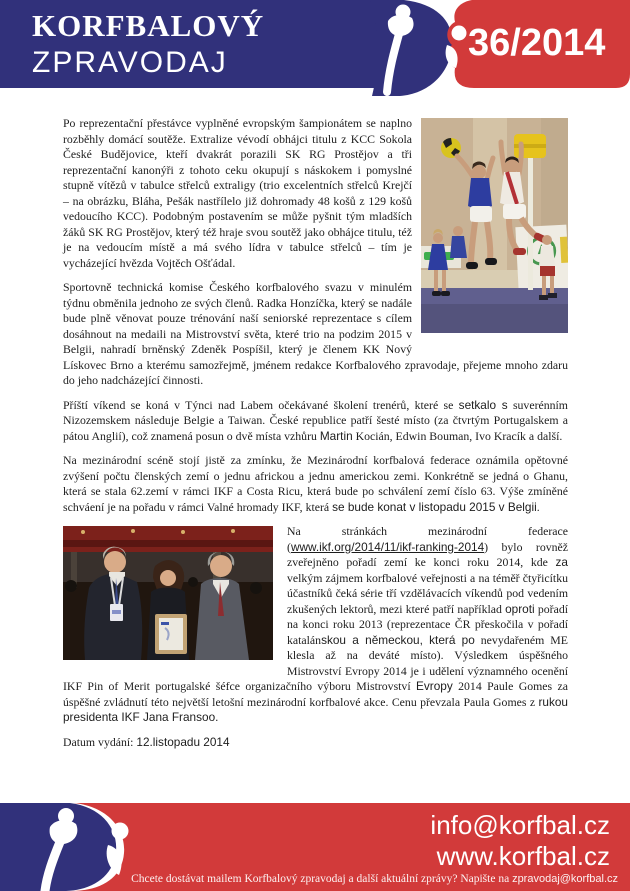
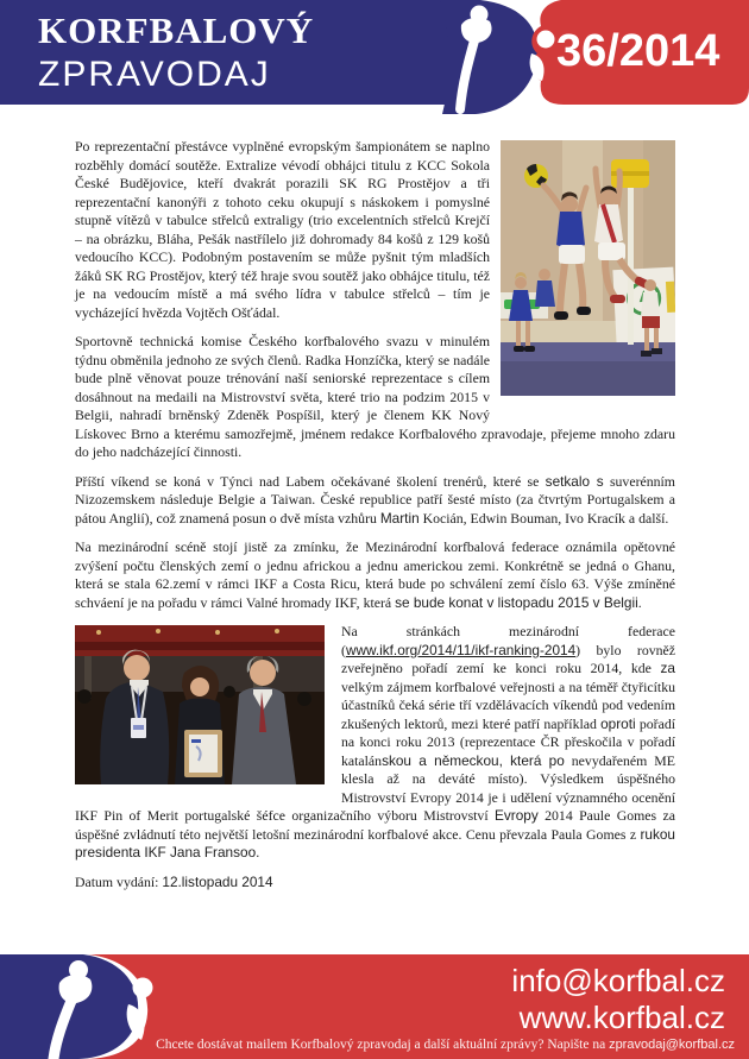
  KORFBALOVÝ
  ZPRAVODAJ
  36/2014
- Po reprezentační přestávce vyplněné evropským šampionátem se naplno rozběhly domácí soutěže. Extralize vévodí obhájci titulu z KCC Sokola České Budějovice, kteří dvakrát porazili SK RG Prostějov a tři reprezentační kanonýři z tohoto ceku okupují s náskokem i pomyslné stupně vítězů v tabulce střelců extraligy (trio excelentních střelců Krejčí – na obrázku, Bláha, Pešák nastřílelo již dohromady 48 košů z 129 košů vedoucího KCC). Podobným postavením se může pyšnit tým mladších žáků SK RG Prostějov, který též hraje svou soutěž jako obhájce titulu, též je na vedoucím místě a má svého lídra v tabulce střelců – tím je vycházející hvězda Vojtěch Ošťádal.
+ Po reprezentační přestávce vyplněné evropským šampionátem se naplno rozběhly domácí soutěže. Extralize vévodí obhájci titulu z KCC Sokola České Budějovice, kteří dvakrát porazili SK RG Prostějov a tři reprezentační kanonýři z tohoto ceku okupují s náskokem i pomyslné stupně vítězů v tabulce střelců extraligy (trio excelentních střelců Krejčí – na obrázku, Bláha, Pešák nastřílelo již dohromady 84 košů z 129 košů vedoucího KCC). Podobným postavením se může pyšnit tým mladších žáků SK RG Prostějov, který též hraje svou soutěž jako obhájce titulu, též je na vedoucím místě a má svého lídra v tabulce střelců – tím je vycházející hvězda Vojtěch Ošťádal.
  Sportovně technická komise Českého korfbalového svazu v minulém týdnu obměnila jednoho ze svých členů. Radka Honzíčka, který se nadále bude plně věnovat pouze trénování naší seniorské reprezentace s cílem dosáhnout na medaili na Mistrovství světa, které trio na podzim 2015 v Belgii, nahradí brněnský Zdeněk Pospíšil, který je členem KK Nový Lískovec Brno a kterému samozřejmě, jménem redakce Korfbalového zpravodaje, přejeme mnoho zdaru do jeho nadcházející činnosti.
  Příští víkend se koná v Týnci nad Labem očekávané školení trenérů, které se setkalo s suverénním Nizozemskem následuje Belgie a Taiwan. České republice patří šesté místo (za čtvrtým Portugalskem a pátou Anglií), což znamená posun o dvě místa vzhůru Martin Kocián, Edwin Bouman, Ivo Kracík a další.
  Na mezinárodní scéně stojí jistě za zmínku, že Mezinárodní korfbalová federace oznámila opětovné zvýšení počtu členských zemí o jednu africkou a jednu americkou zemi. Konkrétně se jedná o Ghanu, která se stala 62.zemí v rámci IKF a Costa Ricu, která bude po schválení zemí číslo 63. Výše zmíněné schváení je na pořadu v rámci Valné hromady IKF, která se bude konat v listopadu 2015 v Belgii.
  Na stránkách mezinárodní federace (www.ikf.org/2014/11/ikf-ranking-2014) bylo rovněž zveřejněno pořadí zemí ke konci roku 2014, kde za velkým zájmem korfbalové veřejnosti a na téměř čtyřicítku účastníků čeká série tří vzdělávacích víkendů pod vedením zkušených lektorů, mezi které patří například oproti pořadí na konci roku 2013 (reprezentace ČR přeskočila v pořadí katalánskou a německou, která po nevydařeném ME klesla až na deváté místo). Výsledkem úspěšného Mistrovství Evropy 2014 je i udělení významného ocenění IKF Pin of Merit portugalské šéfce organizačního výboru Mistrovství Evropy 2014 Paule Gomes za úspěšné zvládnutí této největší letošní mezinárodní korfbalové akce. Cenu převzala Paula Gomes z rukou presidenta IKF Jana Fransoo.
  Datum vydání: 12.listopadu 2014
  info@korfbal.cz
  www.korfbal.cz
  Chcete dostávat mailem Korfbalový zpravodaj a další aktuální zprávy? Napište na zpravodaj@korfbal.cz
